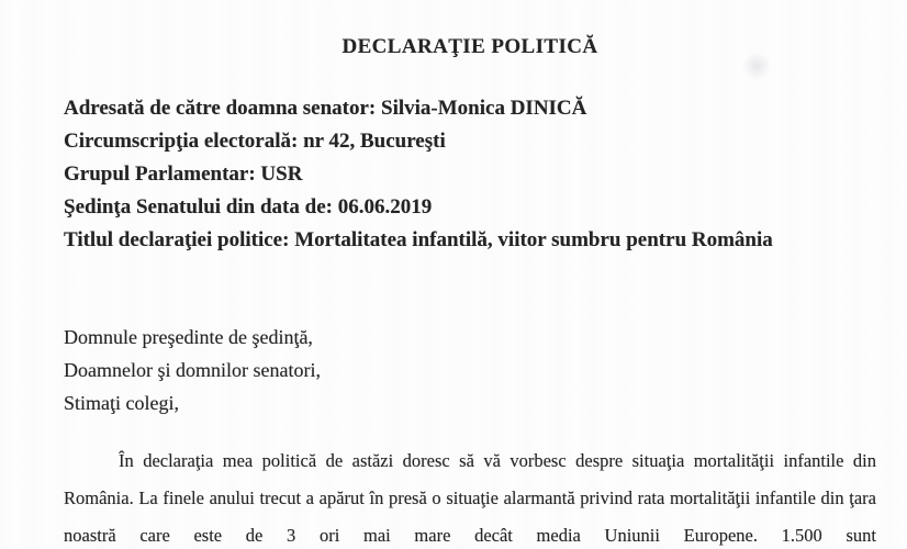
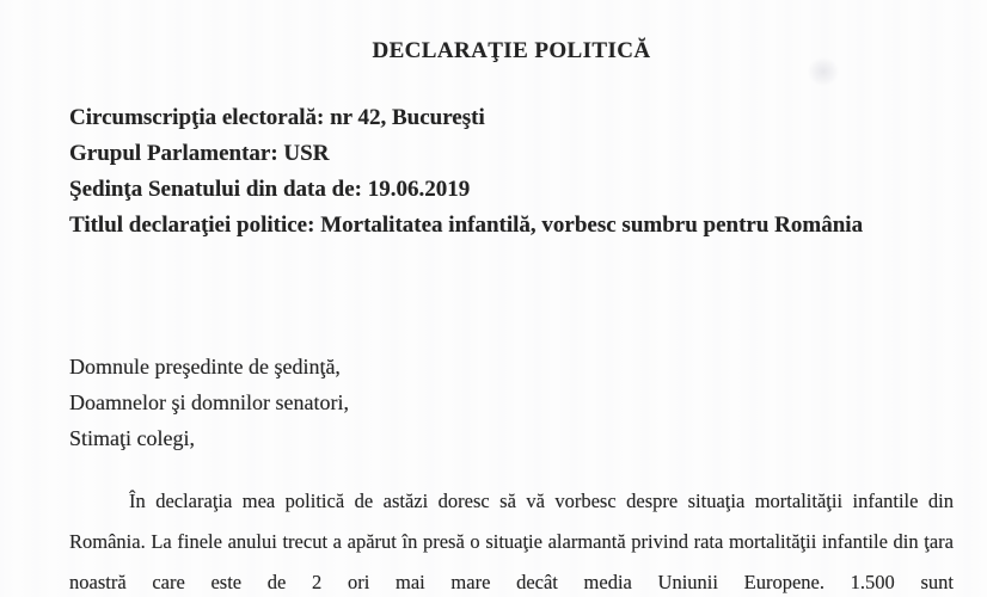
  DECLARAŢIE POLITICĂ
- Adresată de către doamna senator: Silvia-Monica DINICĂ
  Circumscripţia electorală: nr 42, Bucureşti
  Grupul Parlamentar: USR
- Şedinţa Senatului din data de: 06.06.2019
+ Şedinţa Senatului din data de: 19.06.2019
- Titlul declaraţiei politice: Mortalitatea infantilă, viitor sumbru pentru România
+ Titlul declaraţiei politice: Mortalitatea infantilă, vorbesc sumbru pentru România
  Domnule preşedinte de şedinţă,
  Doamnelor şi domnilor senatori,
  Stimaţi colegi,
- În declaraţia mea politică de astăzi doresc să vă vorbesc despre situaţia mortalităţii infantile din România. La finele anului trecut a apărut în presă o situaţie alarmantă privind rata mortalităţii infantile din ţara noastră care este de 3 ori mai mare decât media Uniunii Europene. 1.500 sunt
+ În declaraţia mea politică de astăzi doresc să vă vorbesc despre situaţia mortalităţii infantile din România. La finele anului trecut a apărut în presă o situaţie alarmantă privind rata mortalităţii infantile din ţara noastră care este de 2 ori mai mare decât media Uniunii Europene. 1.500 sunt
